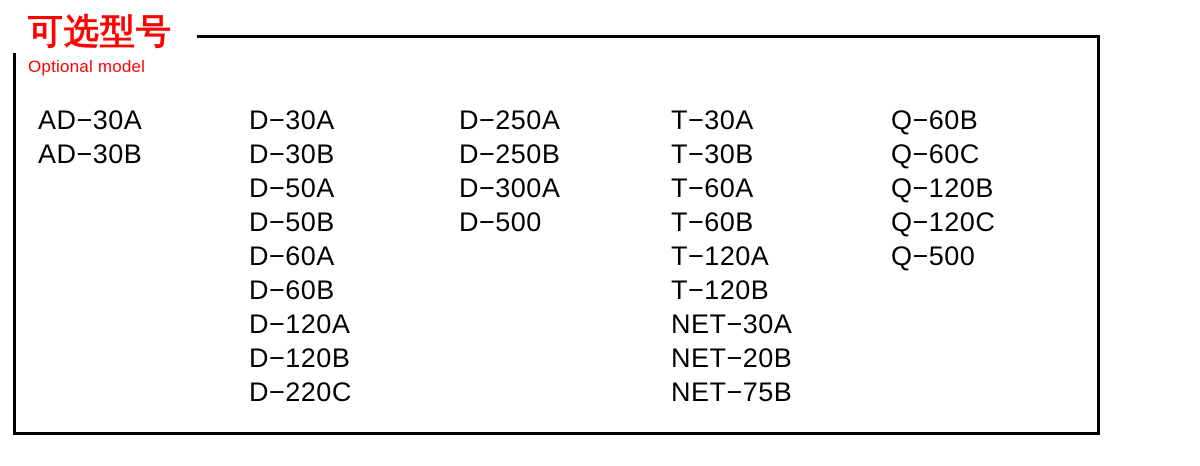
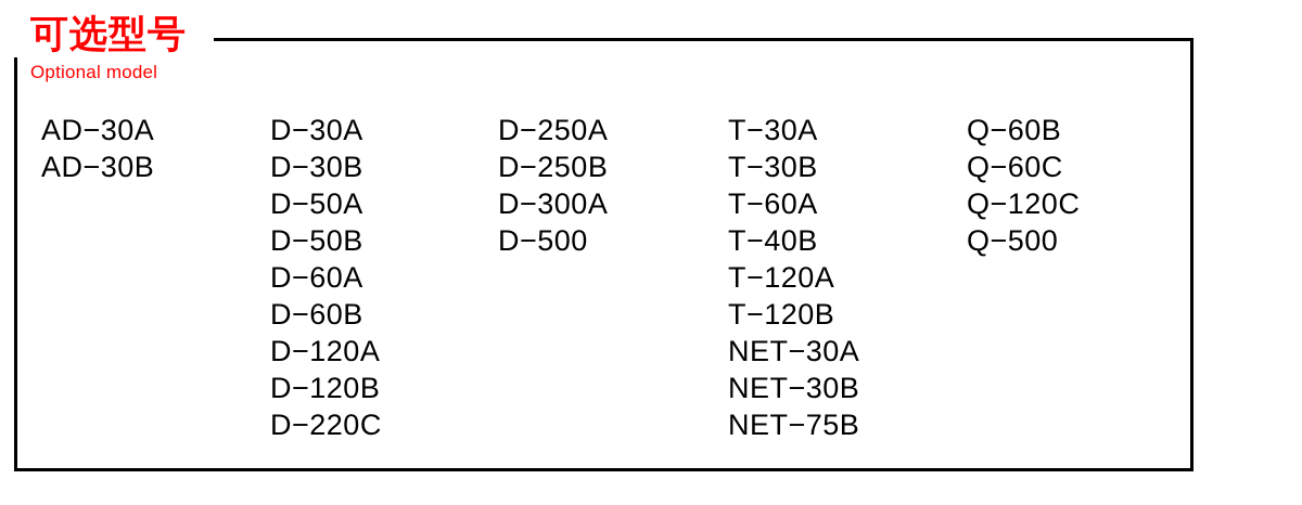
  可选型号
  Optional model
  AD−30A
  AD−30B
  D−30A
  D−30B
  D−50A
  D−50B
  D−60A
  D−60B
  D−120A
  D−120B
  D−220C
  D−250A
  D−250B
  D−300A
  D−500
  T−30A
  T−30B
  T−60A
- T−60B
+ T−40B
  T−120A
  T−120B
  NET−30A
- NET−20B
+ NET−30B
  NET−75B
  Q−60B
  Q−60C
- Q−120B
  Q−120C
  Q−500
